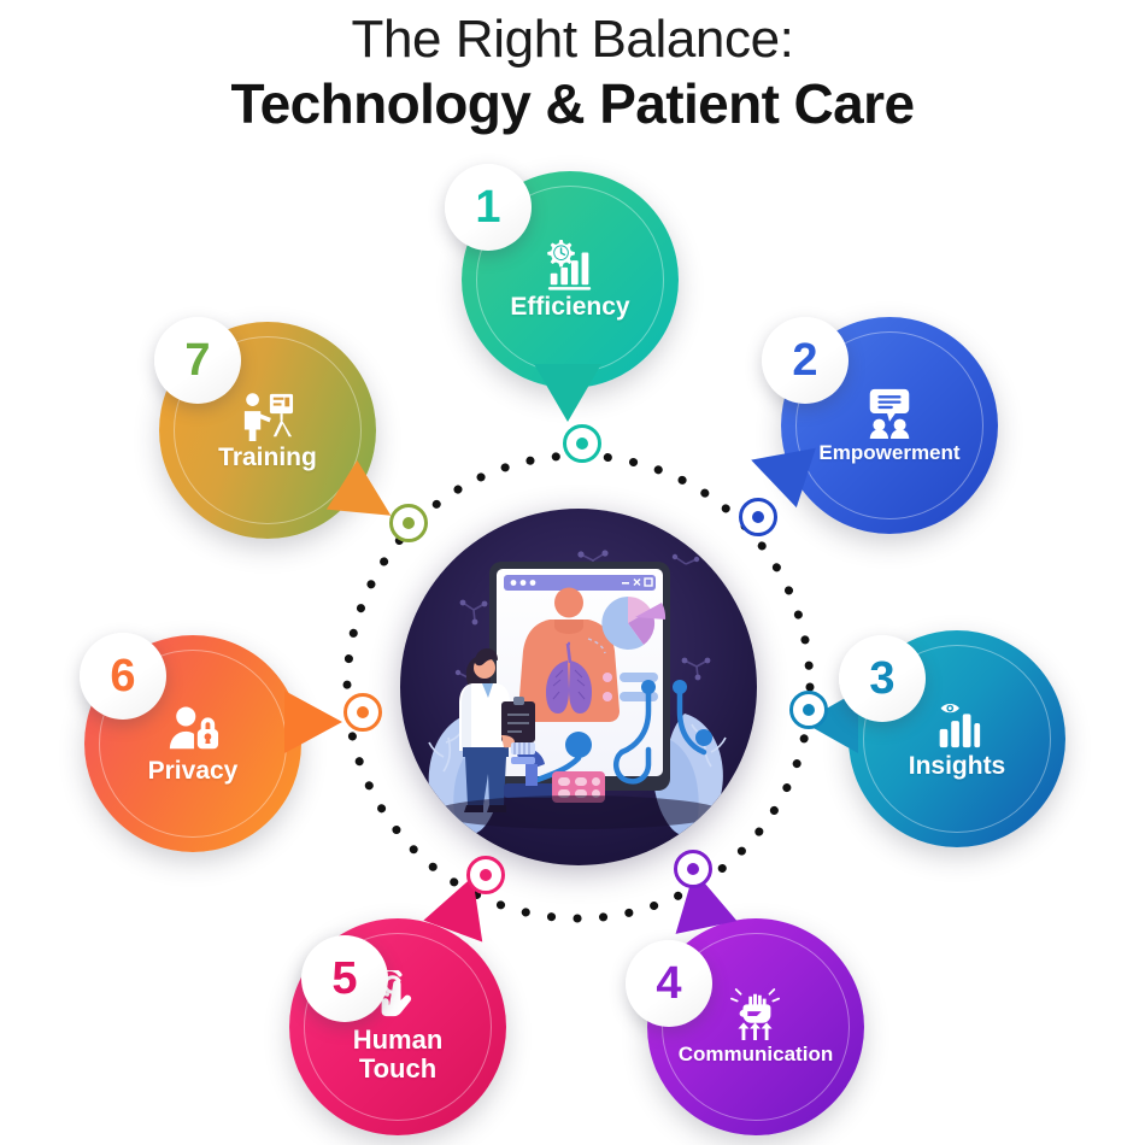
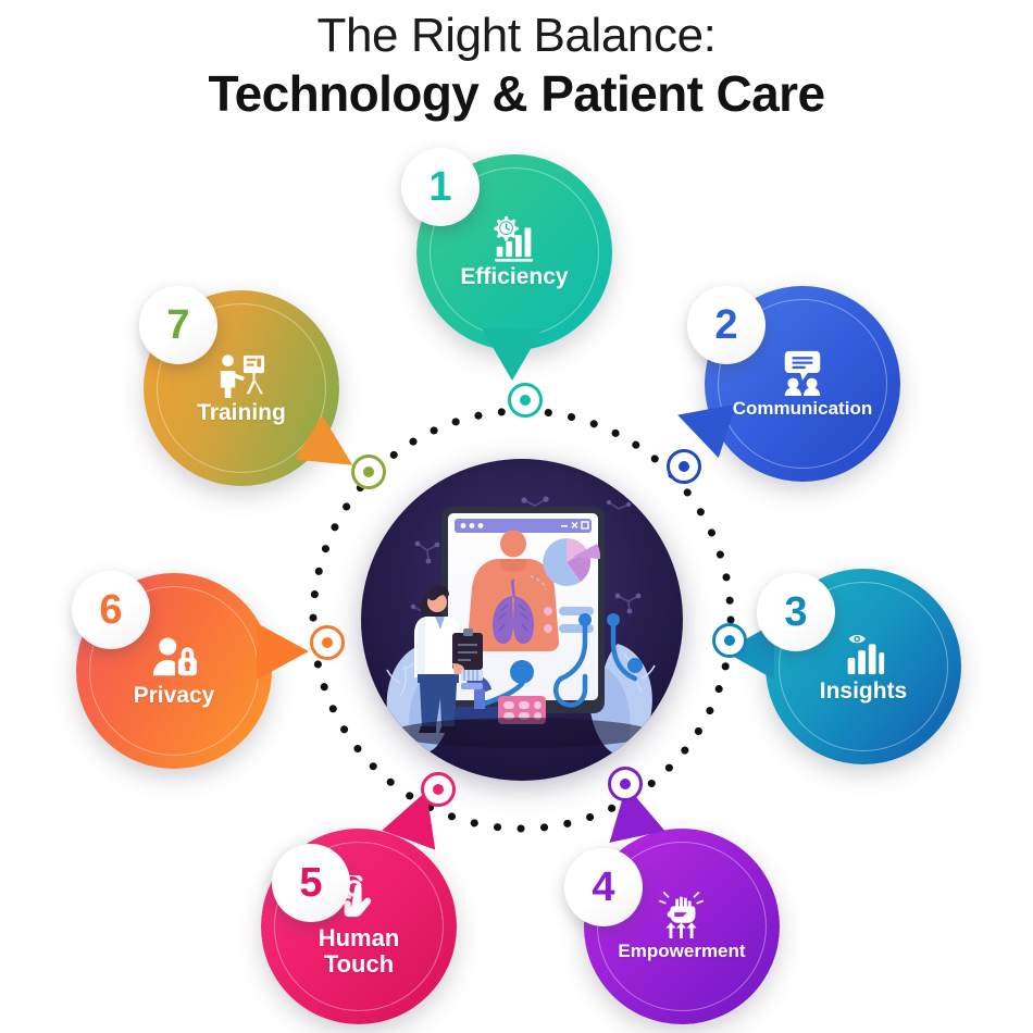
  The Right Balance:
  Technology & Patient Care
  Efficiency
  1
- Empowerment
+ Communication
  2
  Insights
  3
- Communication
+ Empowerment
  4
  Human
  Touch
  5
  Privacy
  6
  Training
  7
